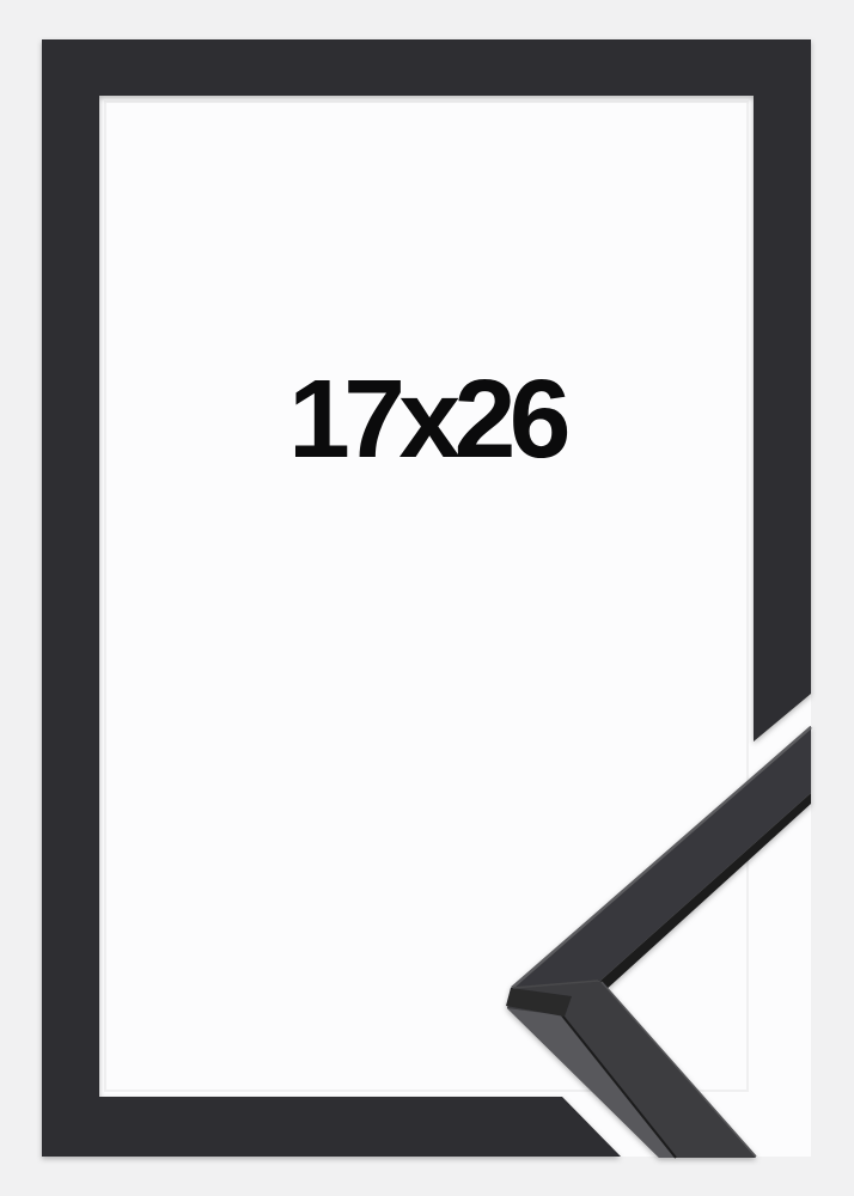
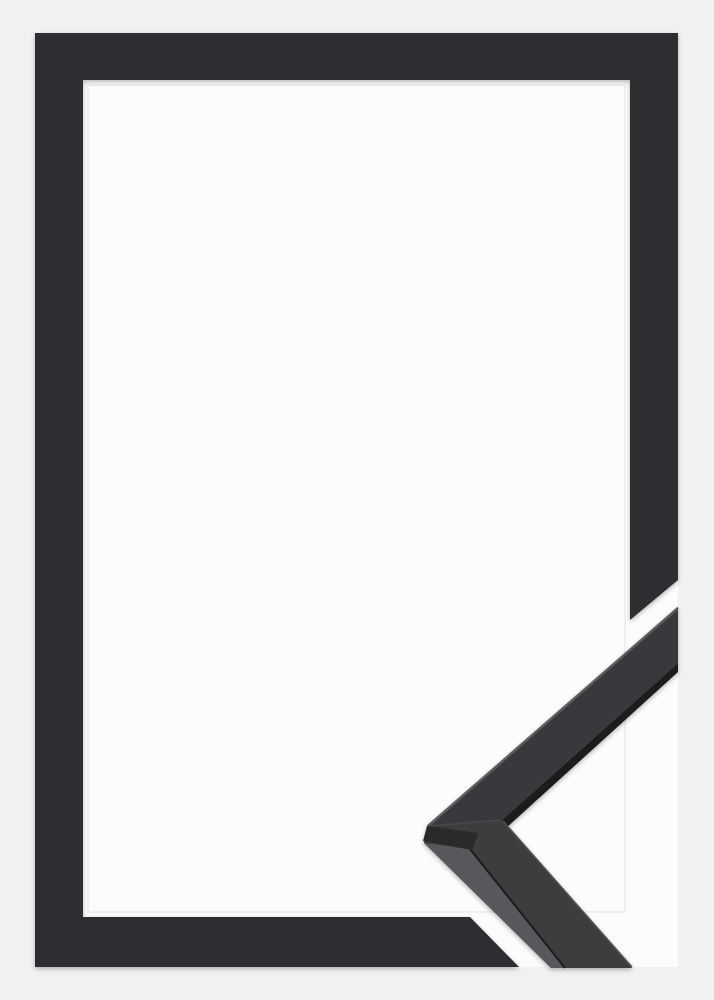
- 17x26
